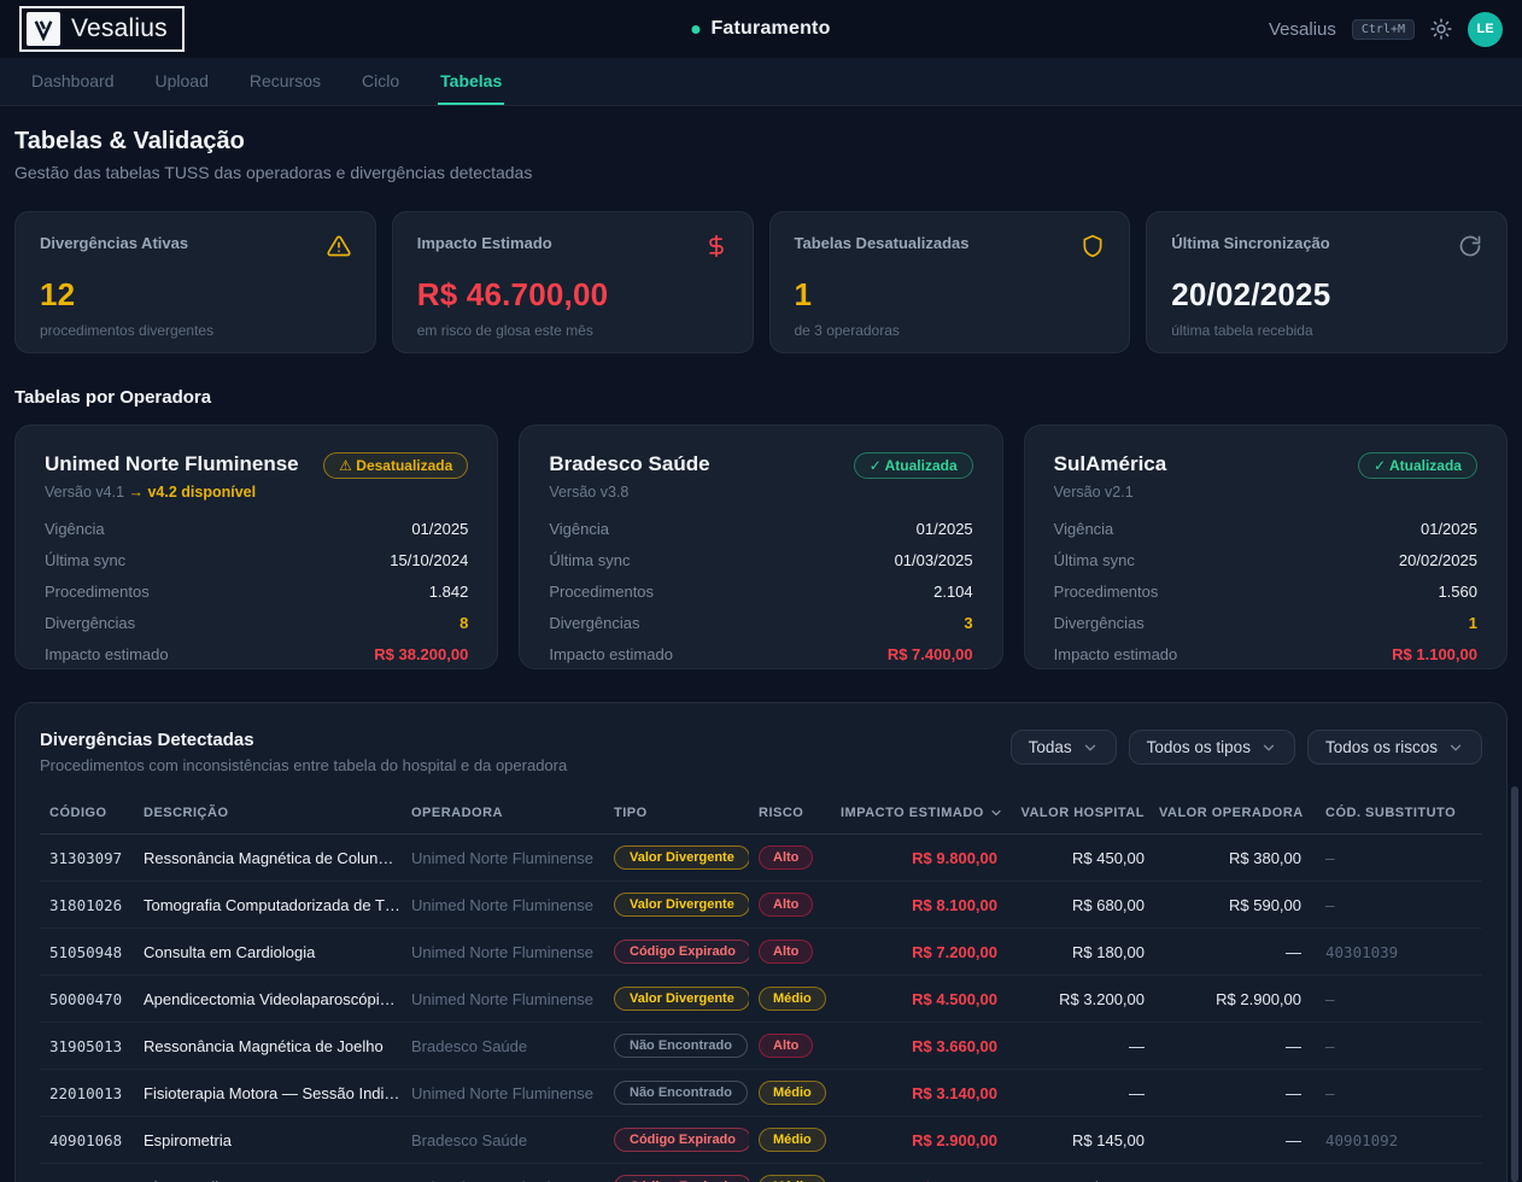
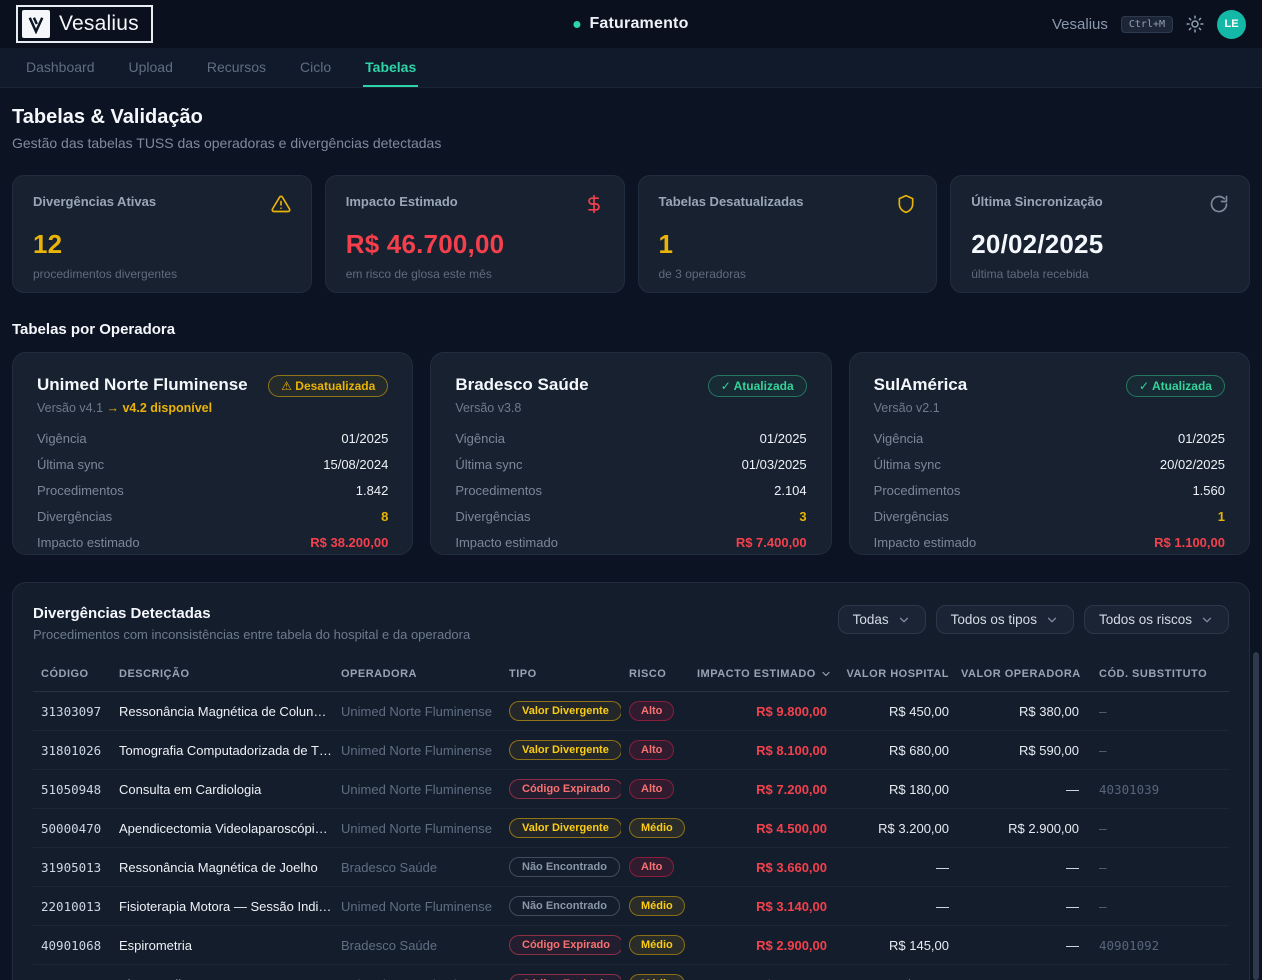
  Vesalius
  Faturamento
  Vesalius
  Ctrl+M
  LE
  Dashboard
  Upload
  Recursos
  Ciclo
  Tabelas
  Tabelas & Validação
  Gestão das tabelas TUSS das operadoras e divergências detectadas
  Divergências Ativas
  12
  procedimentos divergentes
  Impacto Estimado
  R$ 46.700,00
  em risco de glosa este mês
  Tabelas Desatualizadas
  1
  de 3 operadoras
  Última Sincronização
  20/02/2025
  última tabela recebida
  Tabelas por Operadora
  Unimed Norte Fluminense
  Versão v4.1 → v4.2 disponível
  ⚠ Desatualizada
  Vigência
  01/2025
  Última sync
- 15/10/2024
+ 15/08/2024
  Procedimentos
  1.842
  Divergências
  8
  Impacto estimado
  R$ 38.200,00
  Bradesco Saúde
  Versão v3.8
  ✓ Atualizada
  Vigência
  01/2025
  Última sync
  01/03/2025
  Procedimentos
  2.104
  Divergências
  3
  Impacto estimado
  R$ 7.400,00
  SulAmérica
  Versão v2.1
  ✓ Atualizada
  Vigência
  01/2025
  Última sync
  20/02/2025
  Procedimentos
  1.560
  Divergências
  1
  Impacto estimado
  R$ 1.100,00
  Divergências Detectadas
  Procedimentos com inconsistências entre tabela do hospital e da operadora
  Todas
  Todos os tipos
  Todos os riscos
  CÓDIGO
  DESCRIÇÃO
  OPERADORA
  TIPO
  RISCO
  IMPACTO ESTIMADO
  VALOR HOSPITAL
  VALOR OPERADORA
  CÓD. SUBSTITUTO
  31303097
  Ressonância Magnética de Coluna…
  Unimed Norte Fluminense
  Valor Divergente
  Alto
  R$ 9.800,00
  R$ 450,00
  R$ 380,00
  —
  31801026
  Tomografia Computadorizada de T…
  Unimed Norte Fluminense
  Valor Divergente
  Alto
  R$ 8.100,00
  R$ 680,00
  R$ 590,00
  —
  51050948
  Consulta em Cardiologia
  Unimed Norte Fluminense
  Código Expirado
  Alto
  R$ 7.200,00
  R$ 180,00
  —
  40301039
  50000470
  Apendicectomia Videolaparoscópi…
  Unimed Norte Fluminense
  Valor Divergente
  Médio
  R$ 4.500,00
  R$ 3.200,00
  R$ 2.900,00
  —
  31905013
  Ressonância Magnética de Joelho
  Bradesco Saúde
  Não Encontrado
  Alto
  R$ 3.660,00
  —
  —
  —
  22010013
  Fisioterapia Motora — Sessão Indi…
  Unimed Norte Fluminense
  Não Encontrado
  Médio
  R$ 3.140,00
  —
  —
  —
  40901068
  Espirometria
  Bradesco Saúde
  Código Expirado
  Médio
  R$ 2.900,00
  R$ 145,00
  —
  40901092
